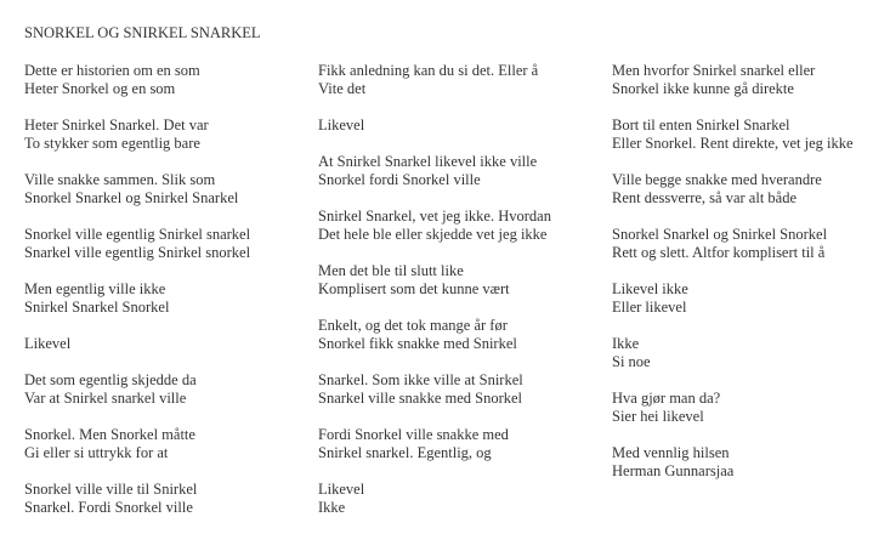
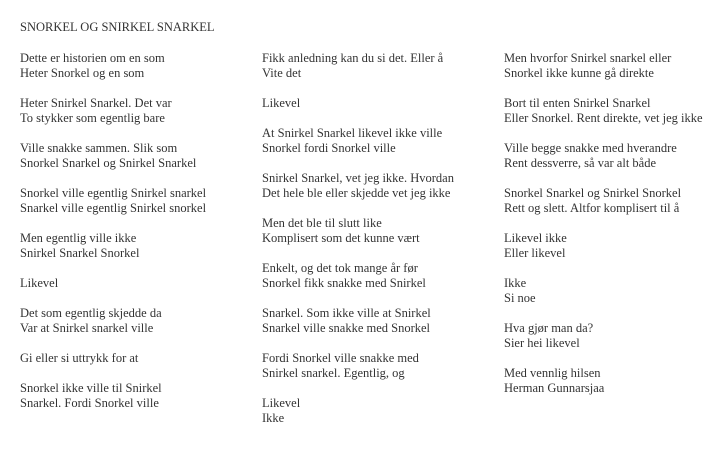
  SNORKEL OG SNIRKEL SNARKEL
  Dette er historien om en som
  Heter Snorkel og en som
  Heter Snirkel Snarkel. Det var
  To stykker som egentlig bare
  Ville snakke sammen. Slik som
  Snorkel Snarkel og Snirkel Snarkel
  Snorkel ville egentlig Snirkel snarkel
  Snarkel ville egentlig Snirkel snorkel
  Men egentlig ville ikke
  Snirkel Snarkel Snorkel
  Likevel
  Det som egentlig skjedde da
  Var at Snirkel snarkel ville
- Snorkel. Men Snorkel måtte
  Gi eller si uttrykk for at
- Snorkel ville ville til Snirkel
+ Snorkel ikke ville til Snirkel
  Snarkel. Fordi Snorkel ville
  Fikk anledning kan du si det. Eller å
  Vite det
  Likevel
  At Snirkel Snarkel likevel ikke ville
  Snorkel fordi Snorkel ville
  Snirkel Snarkel, vet jeg ikke. Hvordan
  Det hele ble eller skjedde vet jeg ikke
  Men det ble til slutt like
  Komplisert som det kunne vært
  Enkelt, og det tok mange år før
  Snorkel fikk snakke med Snirkel
  Snarkel. Som ikke ville at Snirkel
  Snarkel ville snakke med Snorkel
  Fordi Snorkel ville snakke med
  Snirkel snarkel. Egentlig, og
  Likevel
  Ikke
  Men hvorfor Snirkel snarkel eller
  Snorkel ikke kunne gå direkte
  Bort til enten Snirkel Snarkel
  Eller Snorkel. Rent direkte, vet jeg ikke
  Ville begge snakke med hverandre
  Rent dessverre, så var alt både
  Snorkel Snarkel og Snirkel Snorkel
  Rett og slett. Altfor komplisert til å
  Likevel ikke
  Eller likevel
  Ikke
  Si noe
  Hva gjør man da?
  Sier hei likevel
  Med vennlig hilsen
  Herman Gunnarsjaa
